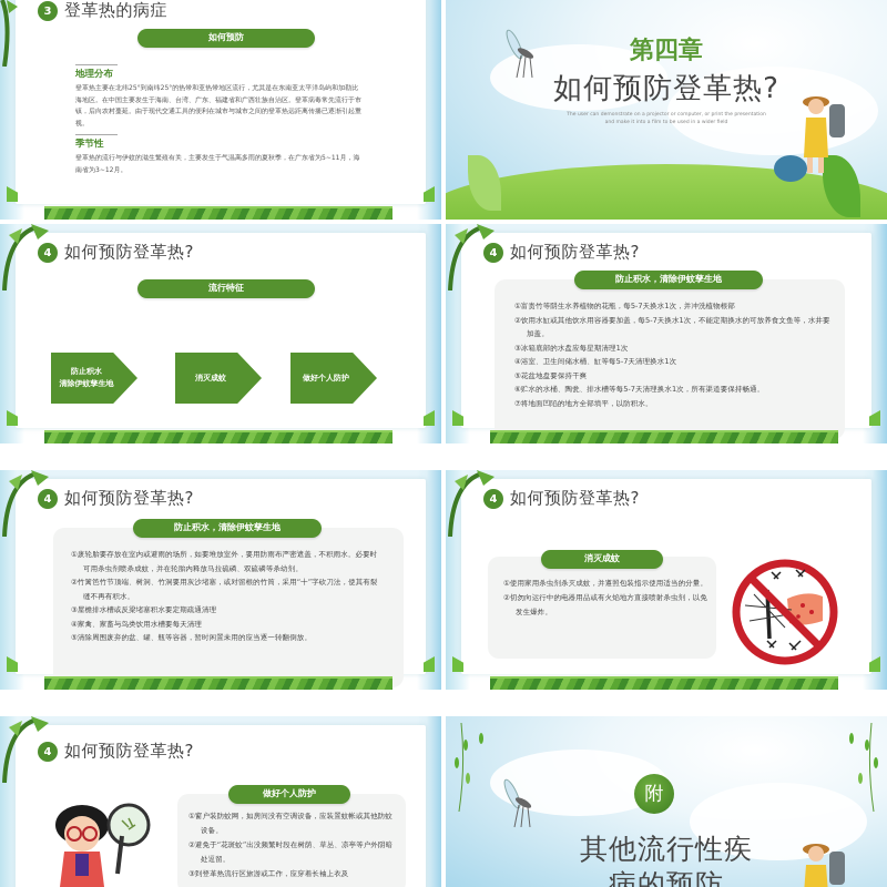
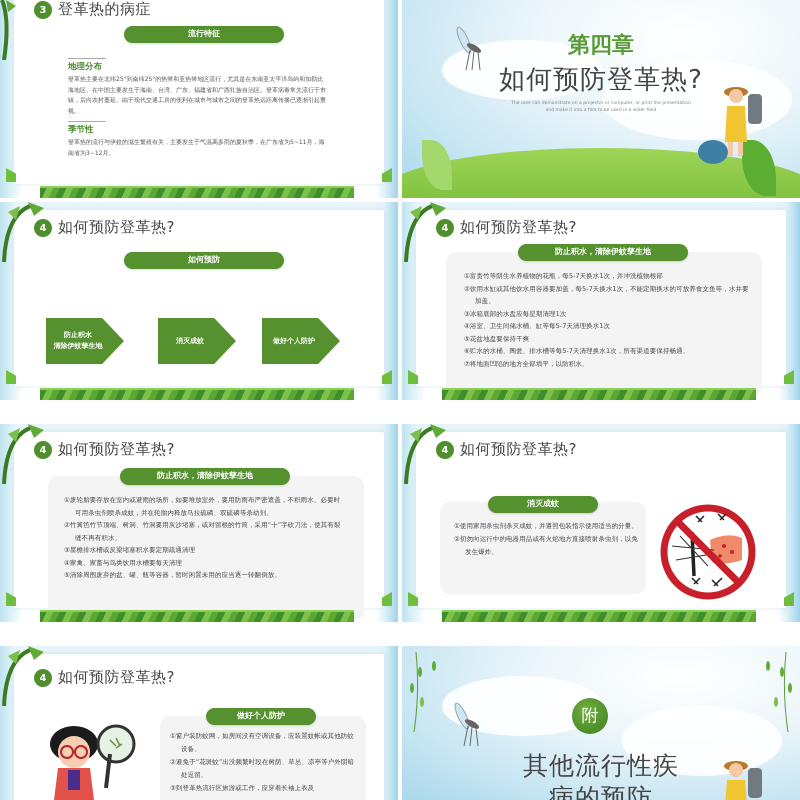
  3
  登革热的病症
- 如何预防
+ 流行特征
  地理分布
  季节性
  第四章
  如何预防登革热?
  4
  如何预防登革热?
- 流行特征
+ 如何预防
  防止积水
  清除伊蚊孳生地
  消灭成蚊
  做好个人防护
  4
  如何预防登革热?
  防止积水，清除伊蚊孳生地
  ①富贵竹等阴生水养植物的花瓶，每5-7天换水1次，并冲洗植物根部
  ②饮用水缸或其他饮水用容器要加盖，每5-7天换水1次，不能定期换水的可放养食文鱼等，水井要加盖。
  ③冰箱底部的水盘应每星期清理1次
  ④浴室、卫生间储水桶、缸等每5-7天清理换水1次
  ⑤花盆地盘要保持干爽
  ⑥贮水的水桶、陶瓮、排水槽等每5-7天清理换水1次，所有渠道要保持畅通。
  ⑦将地面凹陷的地方全部填平，以防积水。
  4
  如何预防登革热?
  防止积水，清除伊蚊孳生地
  ①废轮胎要存放在室内或避雨的场所，如要堆放室外，要用防雨布严密遮盖，不积雨水。必要时可用杀虫剂喷杀成蚊，并在轮胎内释放马拉硫磷、双硫磷等杀幼剂。
  ②竹篱笆竹节顶端、树洞、竹洞要用灰沙堵塞，或对留根的竹筒，采用“十”字砍刀法，使其有裂缝不再有积水。
  ③屋檐排水槽或反梁堵塞积水要定期疏通清理
  ④家禽、家畜与鸟类饮用水槽要每天清理
  ⑤清除周围废弃的盆、罐、瓶等容器，暂时闲置未用的应当逐一转翻倒放。
  4
  如何预防登革热?
  消灭成蚊
  ①使用家用杀虫剂杀灭成蚊，并遵照包装指示使用适当的分量。
  ②切勿向运行中的电器用品或有火焰地方直接喷射杀虫剂，以免发生爆炸。
  4
  如何预防登革热?
  做好个人防护
  ①窗户装防蚊网，如房间没有空调设备，应装置蚊帐或其他防蚊设备。
  ②避免于“花斑蚊”出没频繁时段在树荫、草丛、凉亭等户外阴暗处逗留。
  ③到登革热流行区旅游或工作，应穿着长袖上衣及
  附
  其他流行性疾
  病的预防
